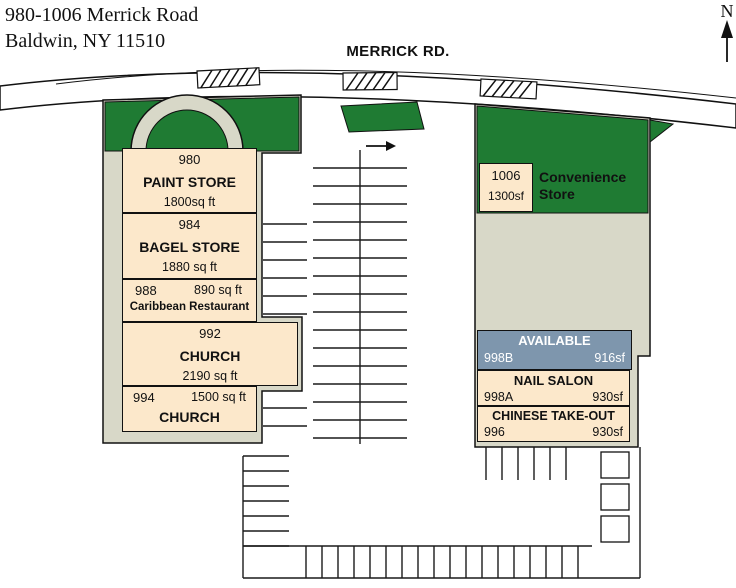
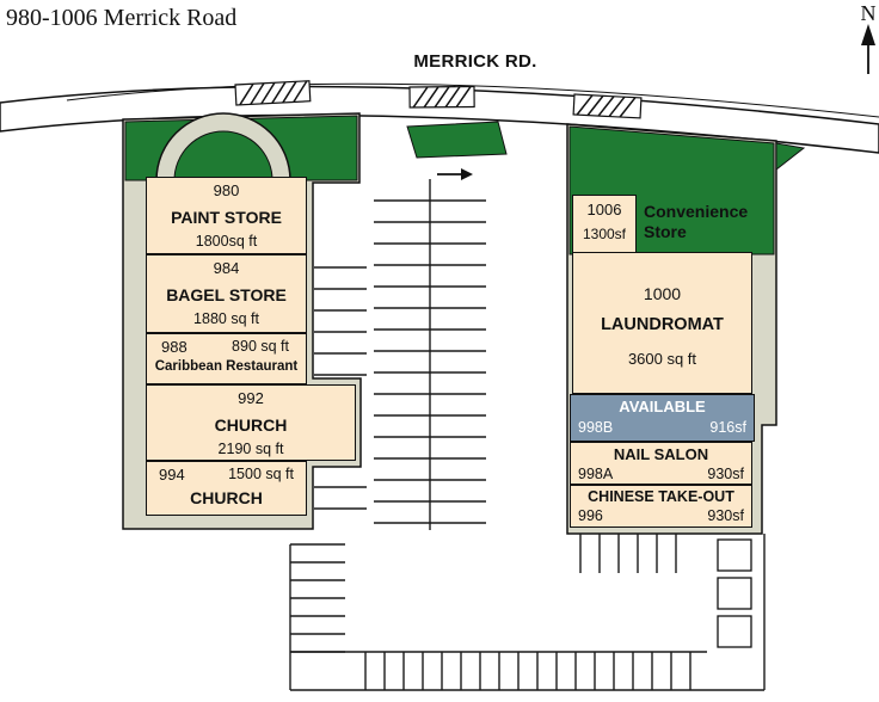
  980-1006 Merrick Road
- Baldwin, NY 11510
  N
  MERRICK RD.
  980
  PAINT STORE
  1800sq ft
  984
  BAGEL STORE
  1880 sq ft
  988
  890 sq ft
  Caribbean Restaurant
  992
  CHURCH
  2190 sq ft
  994
  1500 sq ft
  CHURCH
  1006
  1300sf
  Convenience
  Store
+ 1000
+ LAUNDROMAT
+ 3600 sq ft
  AVAILABLE
  998B
  916sf
  NAIL SALON
  998A
  930sf
  CHINESE TAKE-OUT
  996
  930sf
